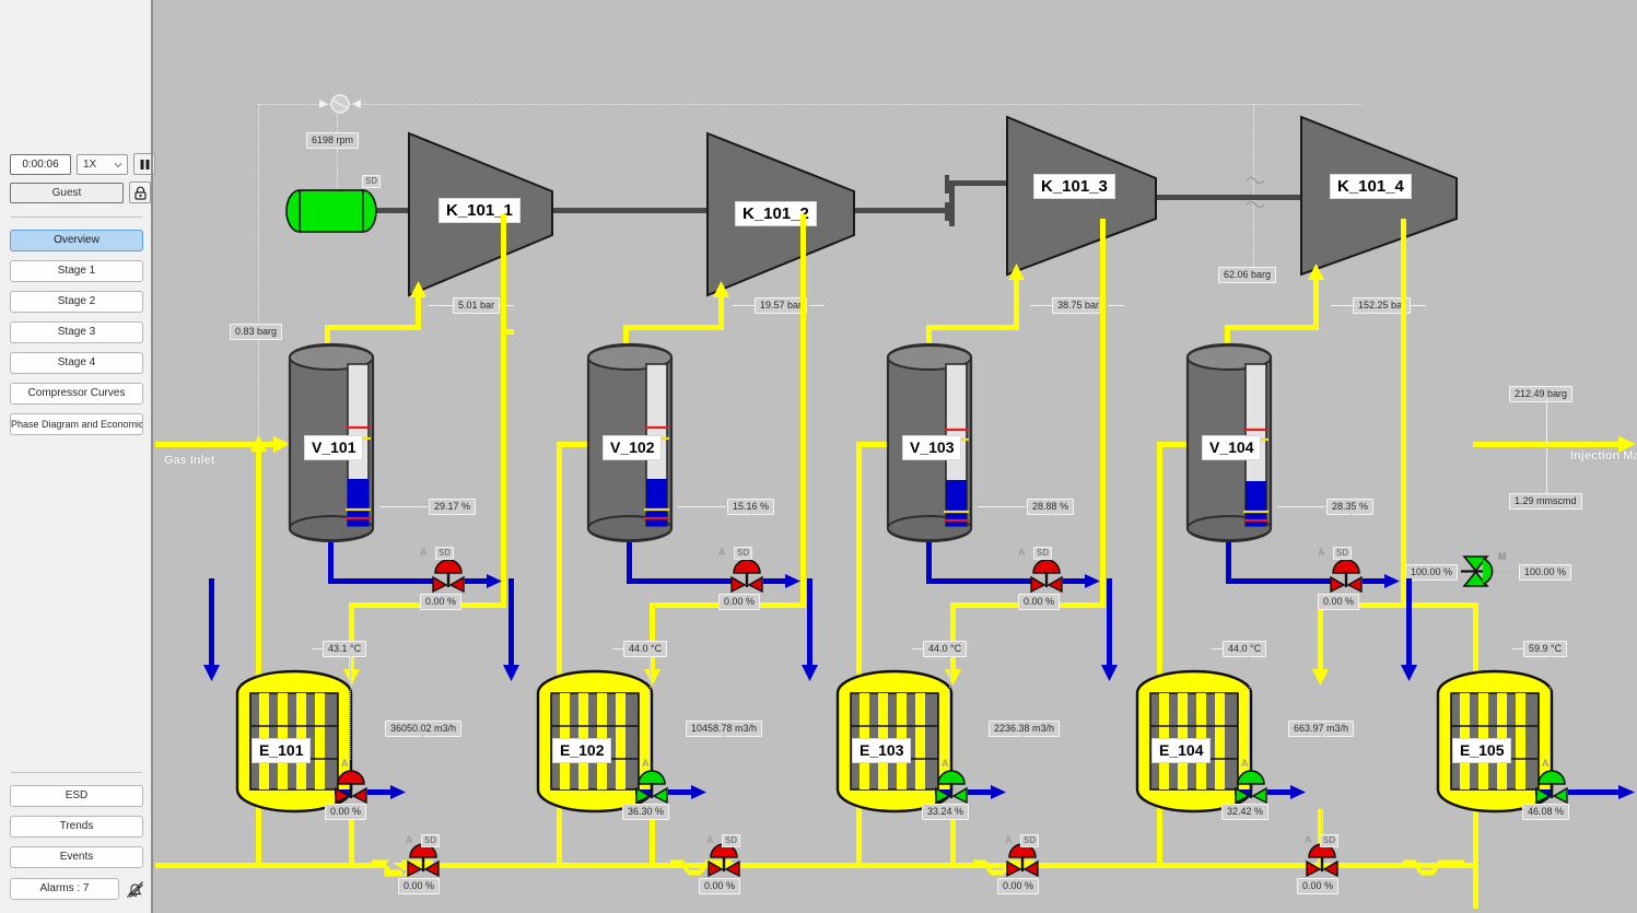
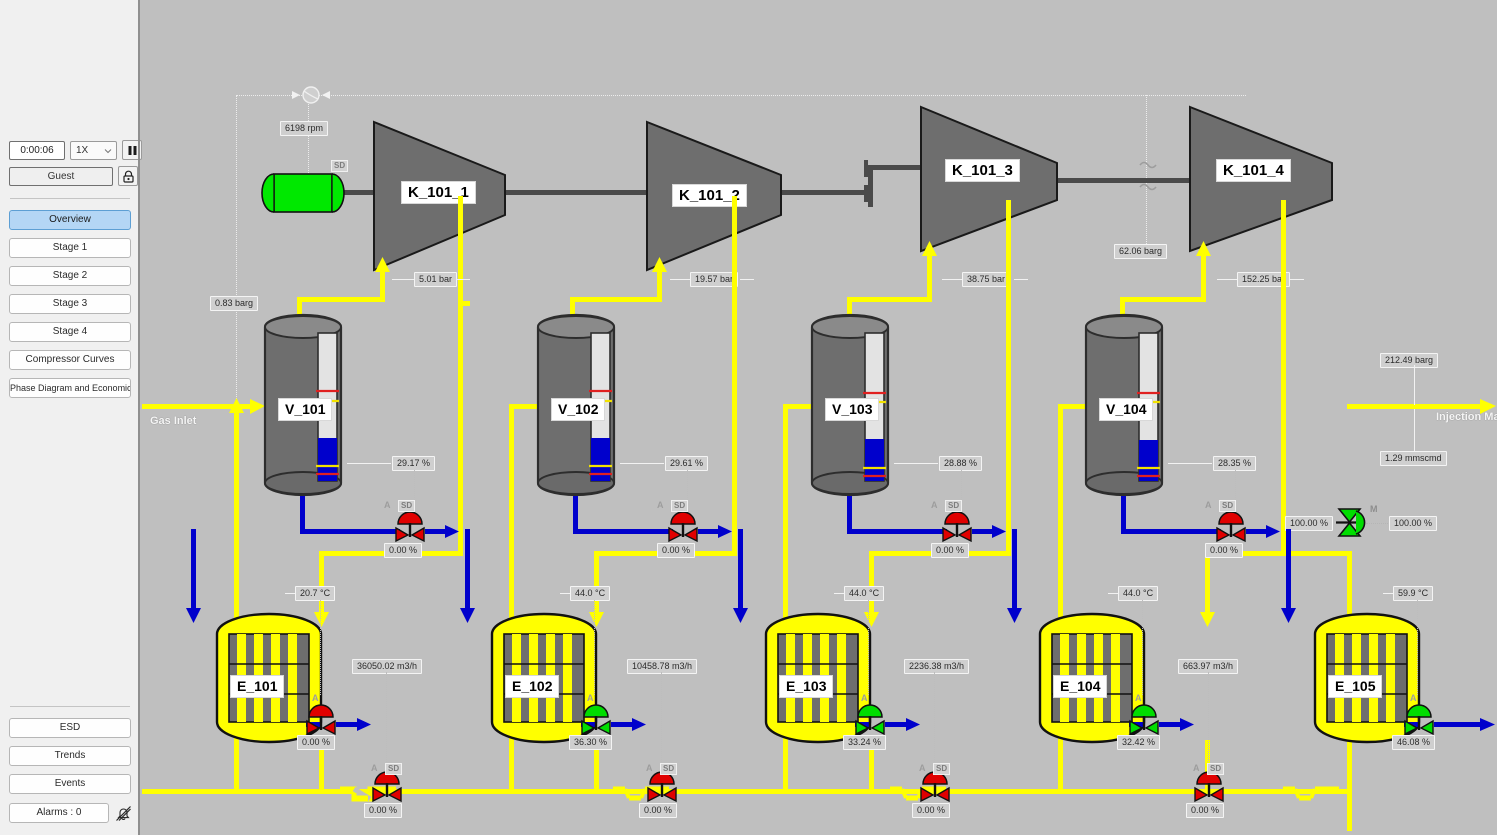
  0:00:06
  1X
  Guest
  Overview
  Stage 1
  Stage 2
  Stage 3
  Stage 4
  Compressor Curves
  Phase Diagram and Economic
  ESD
  Trends
  Events
- Alarms : 7
+ Alarms : 0
  6198 rpm
  0.83 barg
  62.06 barg
  SD
  K_101_1
  K_101_
  K_101_3
  K_101_4
  Gas Inlet
  5.01 bar
  19.57 ba
  38.75 bar
  152.25 ba
  212.49 barg
  1.29 mmscmd
  100.00 %
  100.00 %
  M
  V_101
  29.17 %
  A
  SD
  0.00 %
  V_102
- 15.16 %
+ 29.61 %
  A
  SD
  0.00 %
  V_103
  28.88 %
  A
  SD
  0.00 %
  V_104
  28.35 %
  A
  SD
  0.00 %
  E_101
- 43.1 °C
+ 20.7 °C
  A
  0.00 %
  36050.02 m3/h
  A
  SD
  0.00 %
  E_102
  44.0 °C
  A
  36.30 %
  10458.78 m3/h
  A
  SD
  0.00 %
  E_103
  44.0 °C
  A
  33.24 %
  2236.38 m3/h
  A
  SD
  0.00 %
  E_104
  44.0 °C
  A
  32.42 %
  663.97 m3/h
  A
  SD
  0.00 %
  E_105
  59.9 °C
  A
  46.08 %
